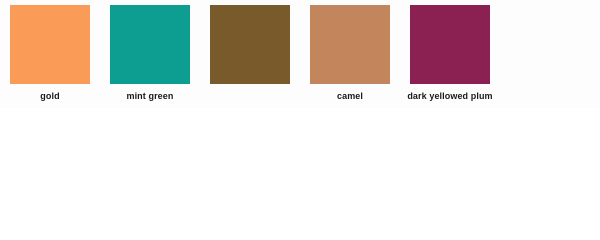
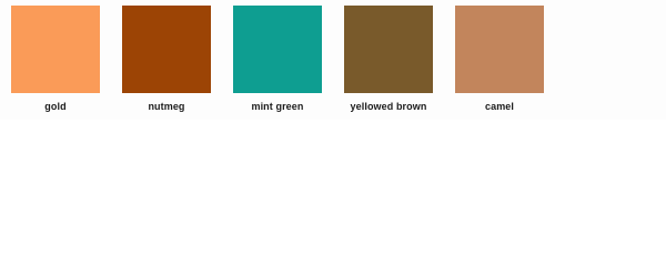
  gold
+ nutmeg
  mint green
+ yellowed brown
  camel
- dark yellowed plum
